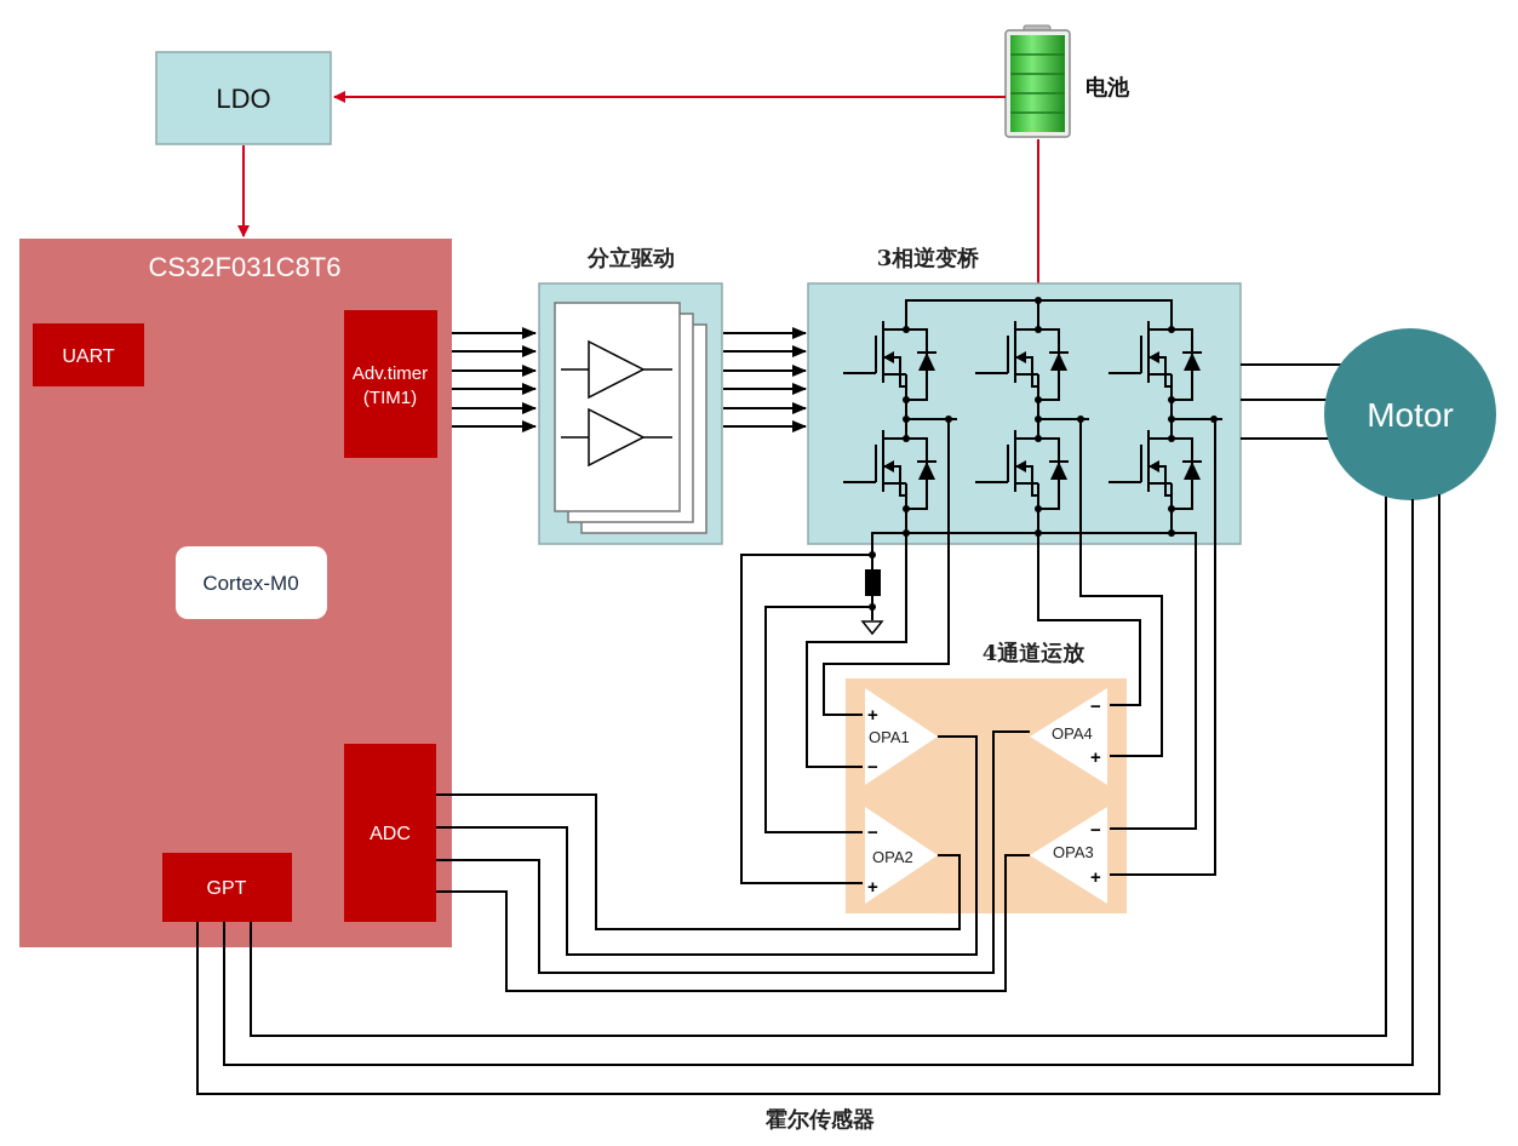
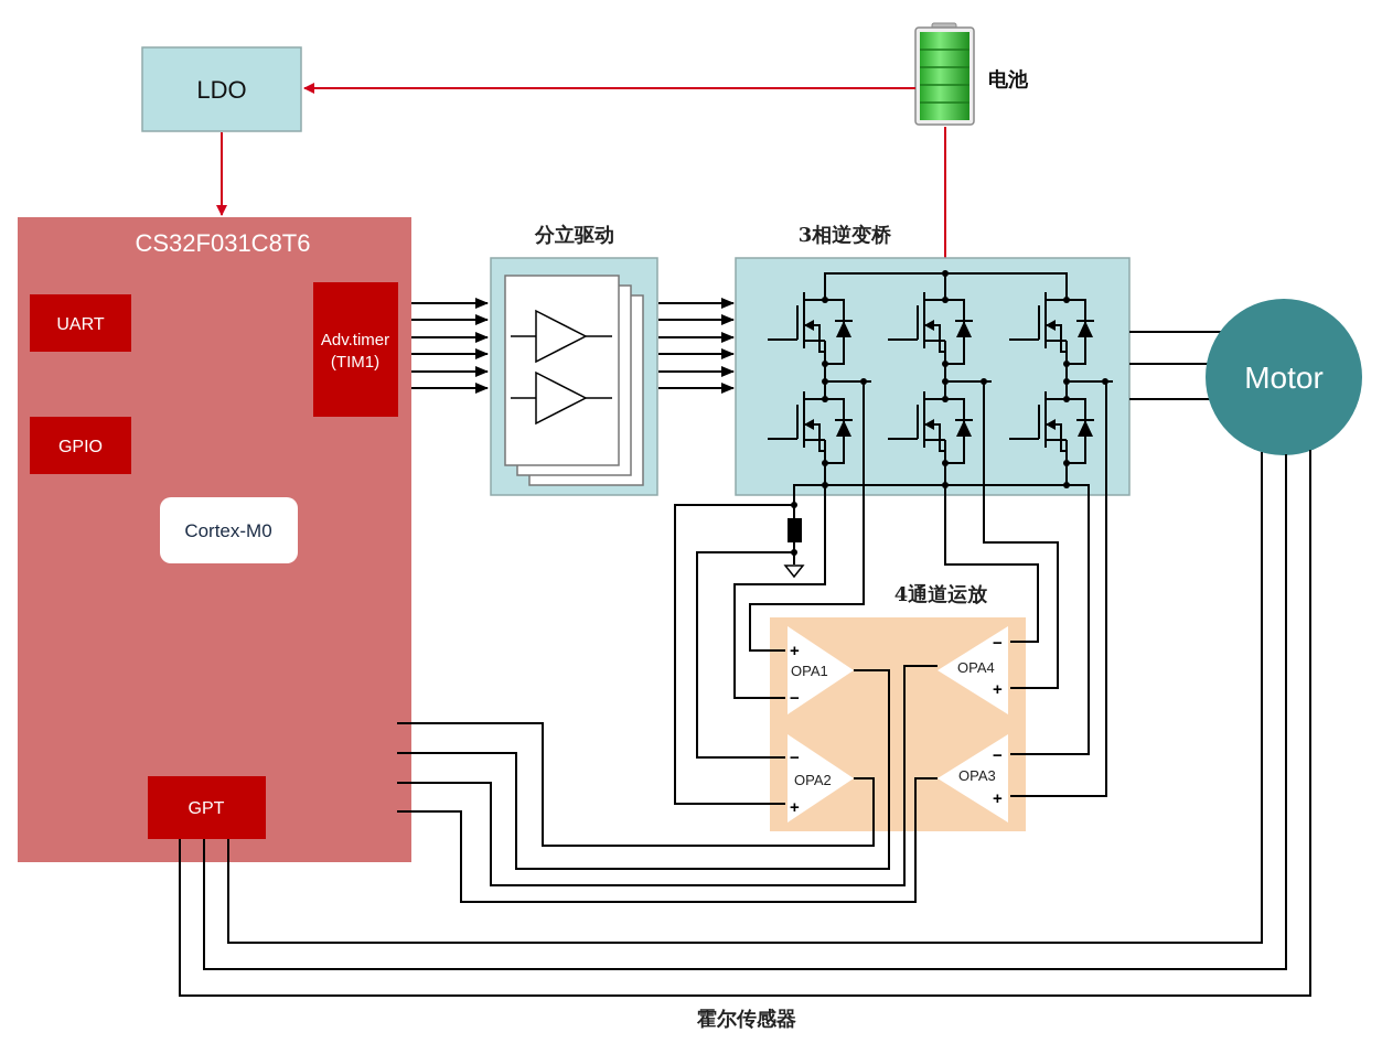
  LDO
  电池
  CS32F031C8T6
  UART
+ GPIO
  Cortex-M0
  Adv.timer
  (TIM1)
- ADC
  GPT
  分立驱动
  3相逆变桥
  Motor
  4通道运放
  OPA1
  +
  −
  OPA2
  −
  +
  OPA3
  −
  +
  OPA4
  −
  +
  霍尔传感器
